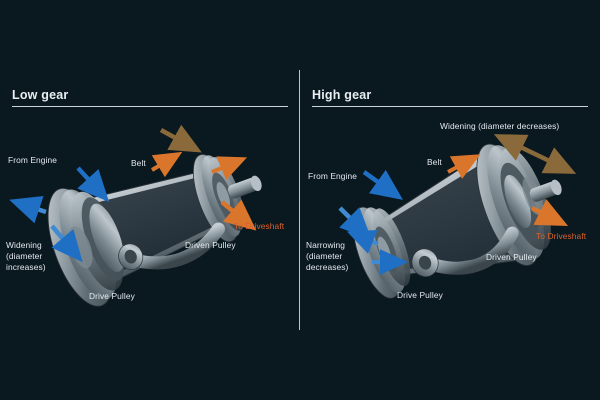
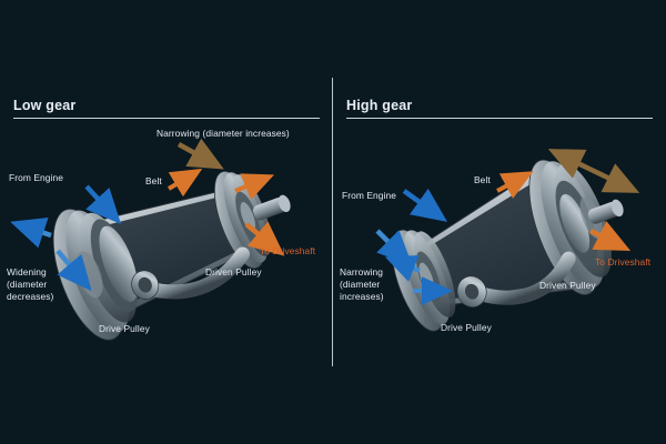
  Low gear
+ Narrowing (diameter increases)
  From Engine
  Belt
  To Driveshaft
  Driven Pulley
  Drive Pulley
  Widening
  (diameter
- increases)
+ decreases)
  High gear
- Widening (diameter decreases)
  From Engine
  Belt
  To Driveshaft
  Driven Pulley
  Drive Pulley
  Narrowing
  (diameter
- decreases)
+ increases)
